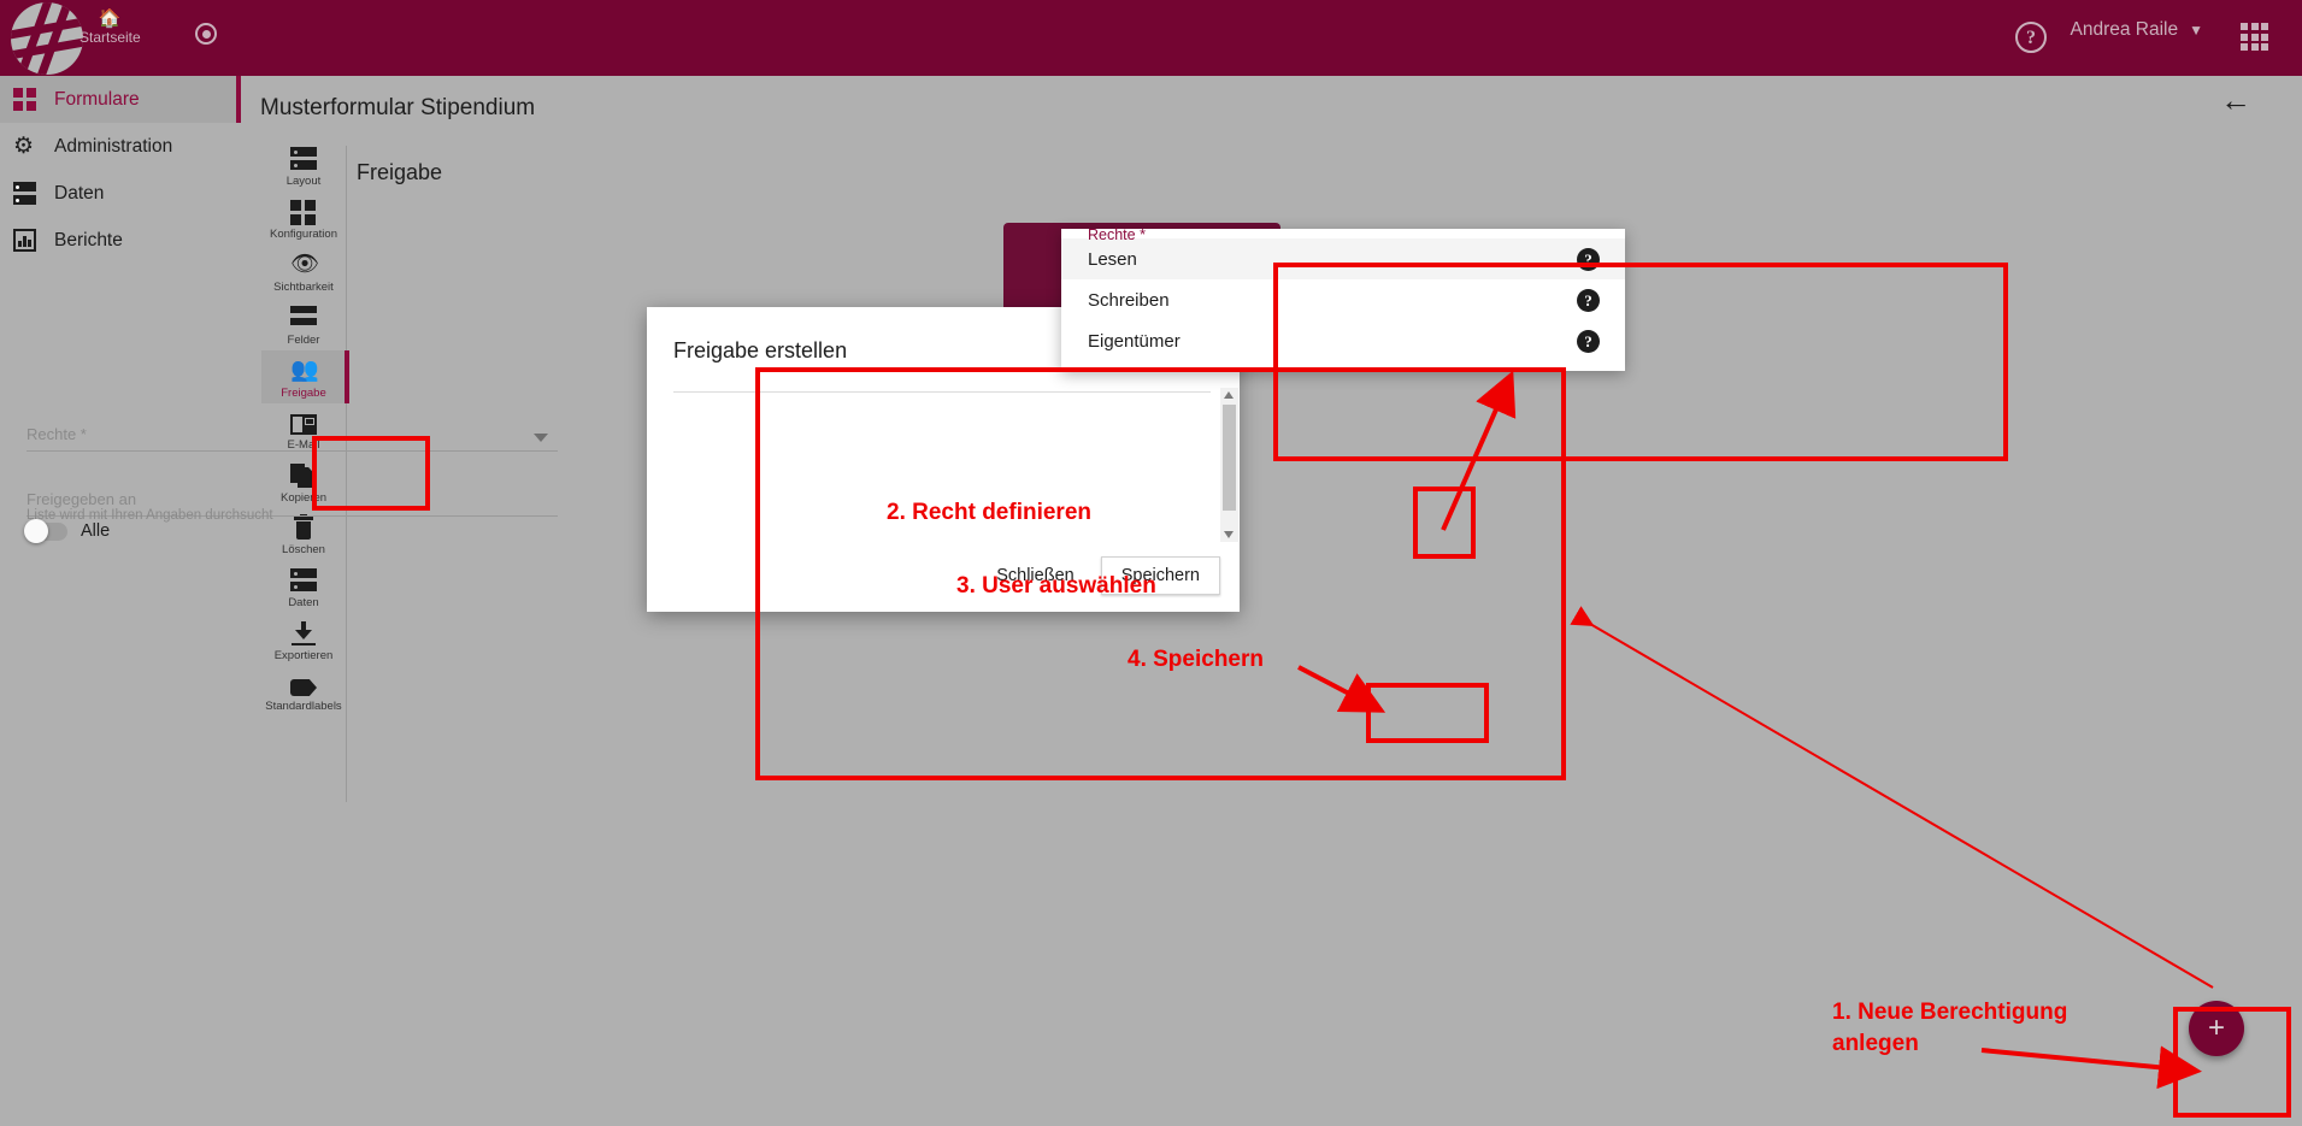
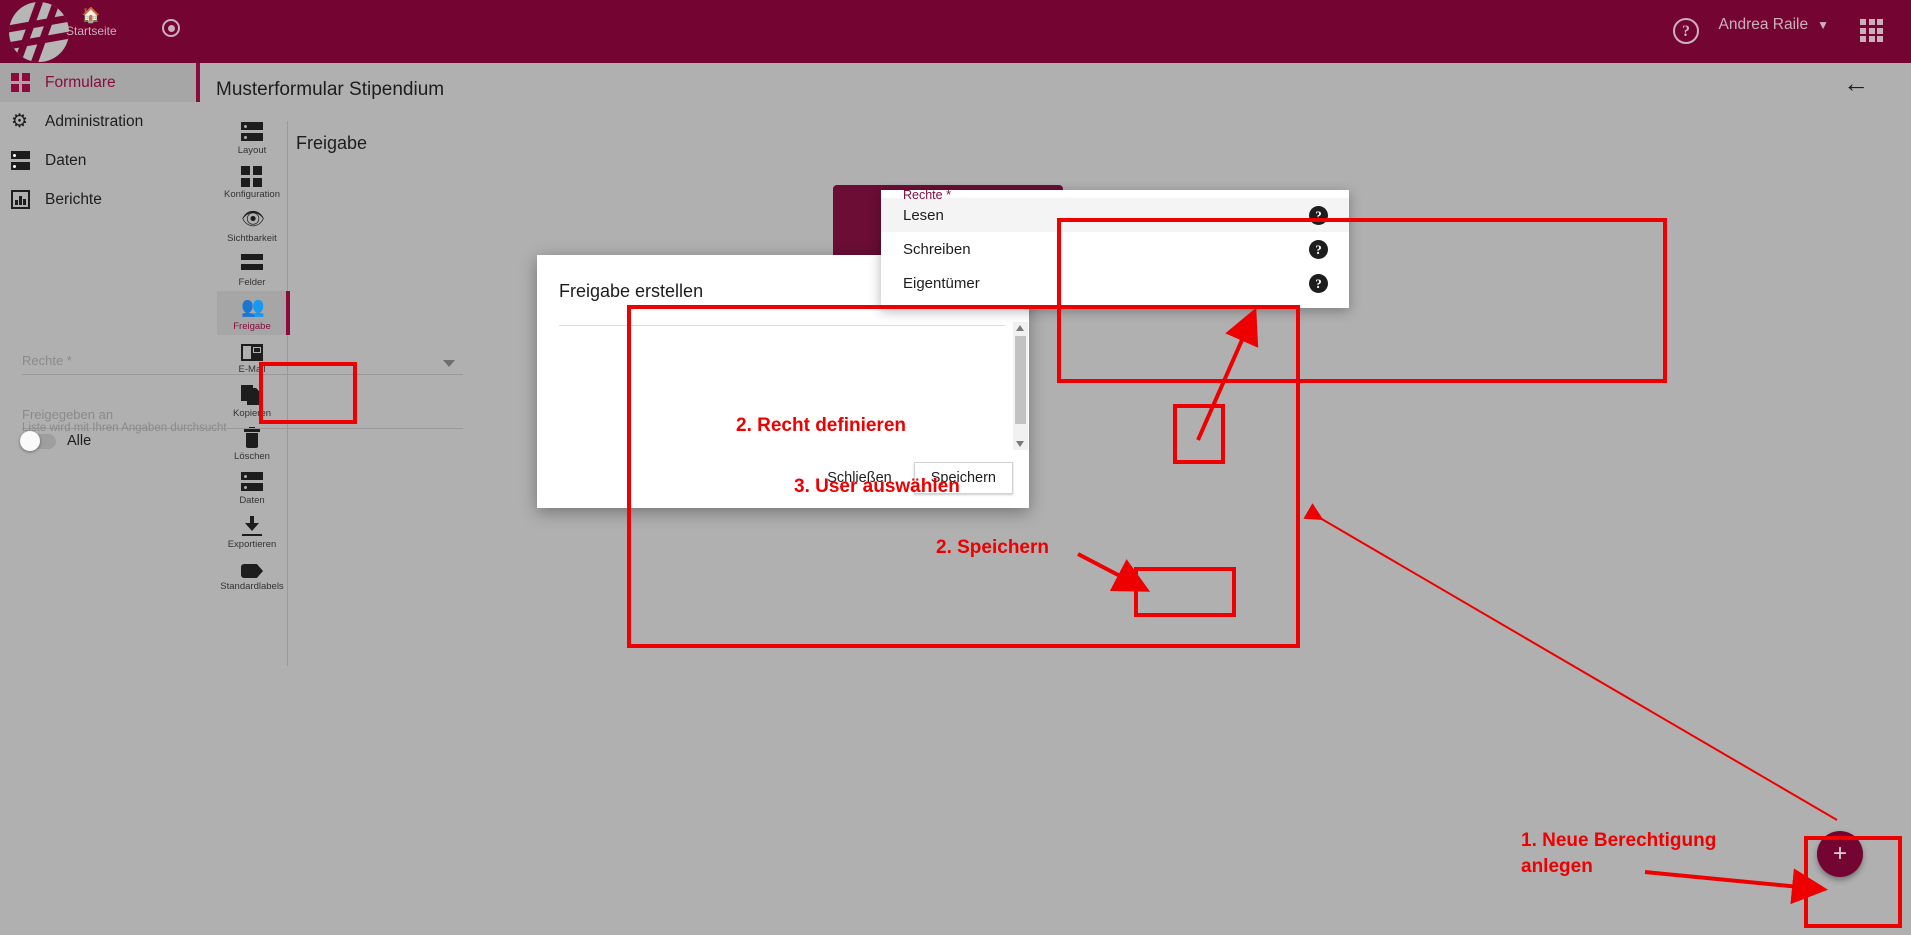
  🏠
  Startseite
  ?
  Andrea Raile
  ▼
  Formulare
  ⚙
  Administration
  Daten
  Berichte
  Musterformular Stipendium
  ←
  Layout
  Konfiguration
  👁
  Sichtbarkeit
  Felder
  👥
  Freigabe
  E-Mail
  Kopieren
  Löschen
  Daten
  Exportieren
  Standardlabels
  Freigabe
  +
  Freigabe erstellen
  Schließen
  Speichern
  Rechte *
  Freigegeben an
  Liste wird mit Ihren Angaben durchsucht
  Alle
  Rechte *
  Lesen
  ?
  Schreiben
  ?
  Eigentümer
  ?
  2. Recht definieren
  3. User auswählen
- 4. Speichern
+ 2. Speichern
  1. Neue Berechtigung
  anlegen
